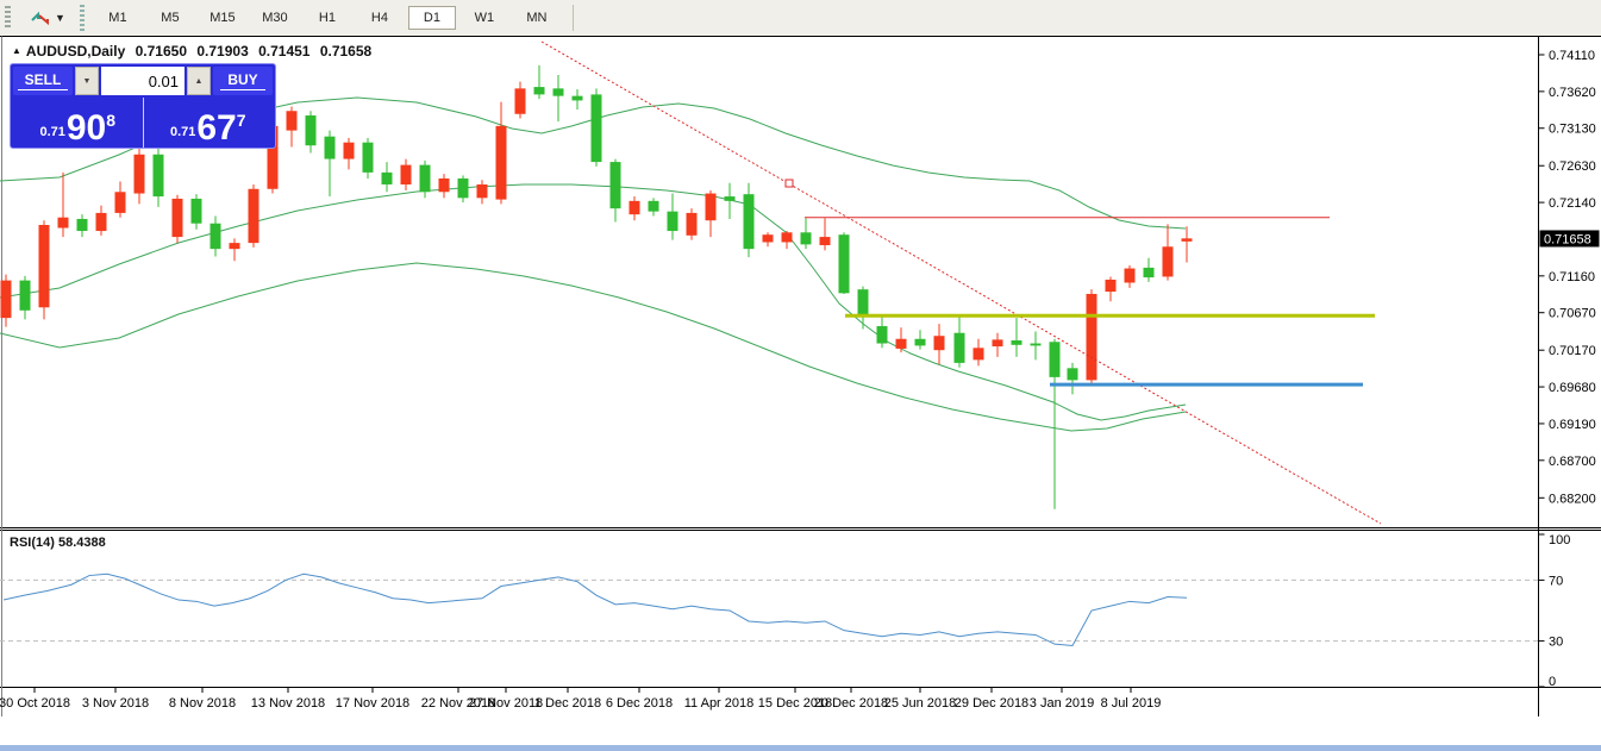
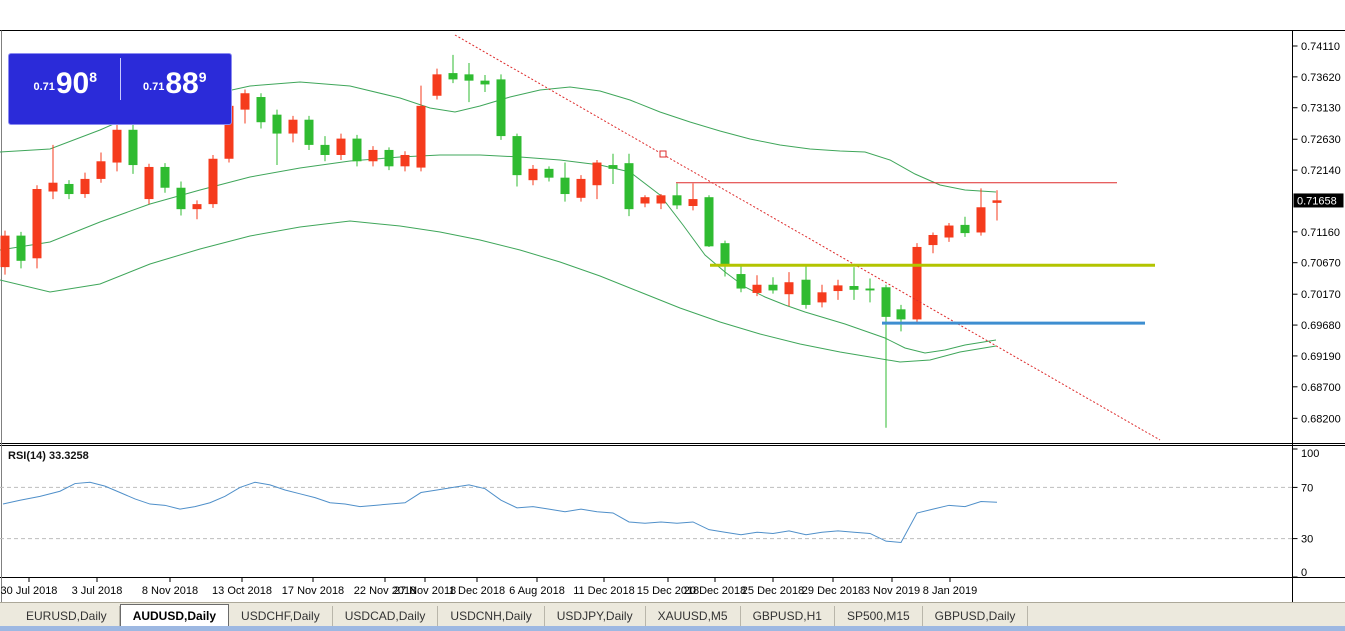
- ▼
- M1
- M5
- M15
- M30
- H1
- H4
- D1
- W1
- MN
- ▲ AUDUSD,Daily 0.71650 0.71903 0.71451 0.71658
- SELL
- 0.01
- BUY
  0.71
  90
  8
  0.71
- 67
+ 88
- 7
+ 9
- RSI(14) 58.4388
+ RSI(14) 33.3258
  0.74110
  0.73620
  0.73130
  0.72630
  0.72140
  0.71160
  0.70670
  0.70170
  0.69680
  0.69190
  0.68700
  0.68200
  0.71658
  100
  70
  30
  0
- 30 Oct 2018
+ 30 Jul 2018
- 3 Nov 2018
+ 3 Jul 2018
  8 Nov 2018
- 13 Nov 2018
+ 13 Oct 2018
  17 Nov 2018
  22 Nov 2018
  27 Nov 2018
  1 Dec 2018
- 6 Dec 2018
+ 6 Aug 2018
- 11 Apr 2018
+ 11 Dec 2018
  15 Dec 2018
  20 Dec 2018
- 25 Jun 2018
+ 25 Dec 2018
  29 Dec 2018
- 3 Jan 2019
+ 3 Nov 2019
- 8 Jul 2019
+ 8 Jan 2019
+ EURUSD,Daily
+ AUDUSD,Daily
+ USDCHF,Daily
+ USDCAD,Daily
+ USDCNH,Daily
+ USDJPY,Daily
+ XAUUSD,M5
+ GBPUSD,H1
+ SP500,M15
+ GBPUSD,Daily
